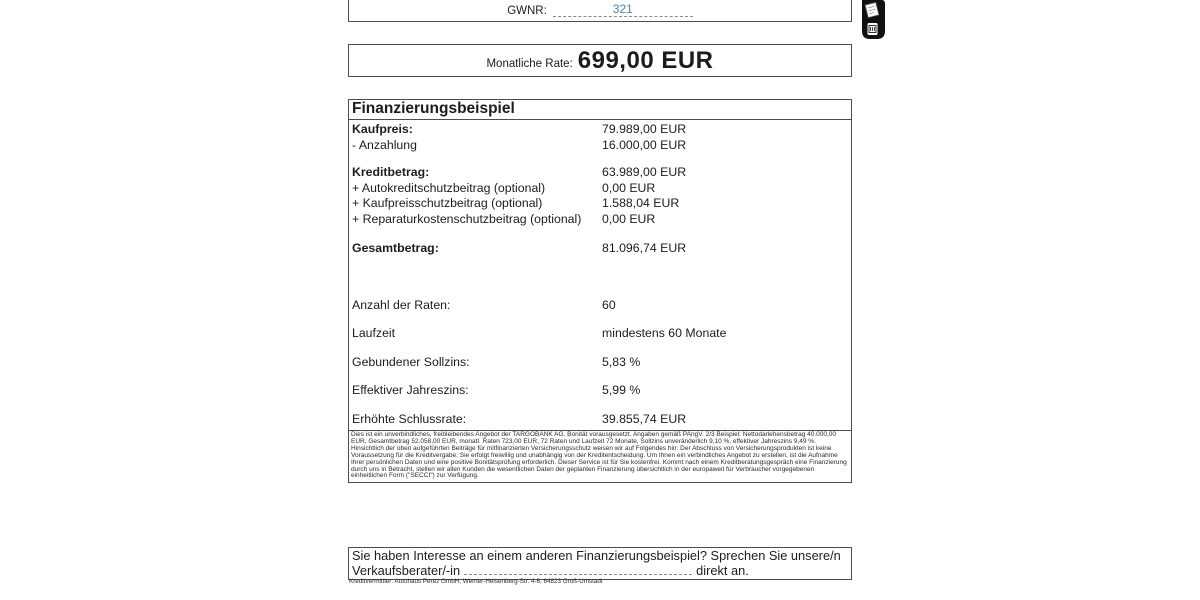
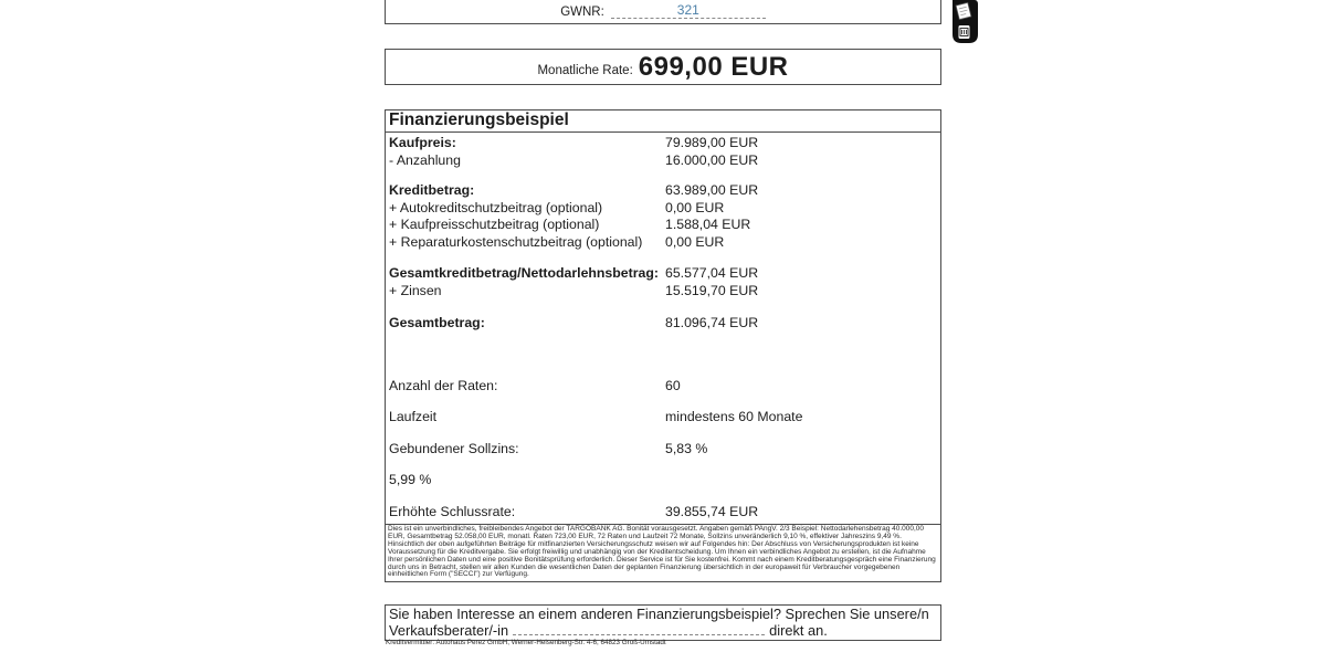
  GWNR:
  321
  Monatliche Rate:
  699,00 EUR
  Finanzierungsbeispiel
  Kaufpreis:
  79.989,00 EUR
  - Anzahlung
  16.000,00 EUR
  Kreditbetrag:
  63.989,00 EUR
  + Autokreditschutzbeitrag (optional)
  0,00 EUR
  + Kaufpreisschutzbeitrag (optional)
  1.588,04 EUR
  + Reparaturkostenschutzbeitrag (optional)
  0,00 EUR
+ Gesamtkreditbetrag/Nettodarlehnsbetrag:
+ 65.577,04 EUR
+ + Zinsen
+ 15.519,70 EUR
  Gesamtbetrag:
  81.096,74 EUR
  Anzahl der Raten:
  60
  Laufzeit
  mindestens 60 Monate
  Gebundener Sollzins:
  5,83 %
- Effektiver Jahreszins:
  5,99 %
  Erhöhte Schlussrate:
  39.855,74 EUR
  Sie haben Interesse an einem anderen Finanzierungsbeispiel? Sprechen Sie unsere/n
  Verkaufsberater/-in direkt an.
